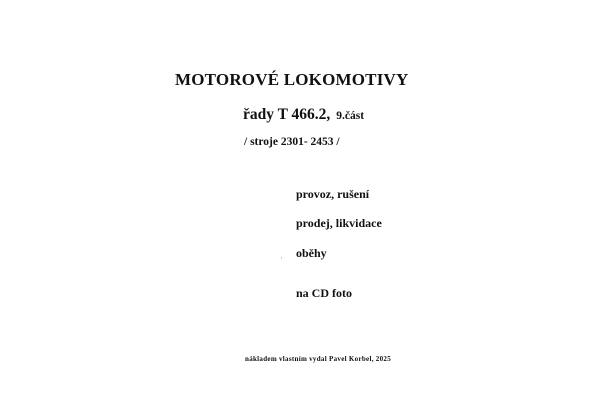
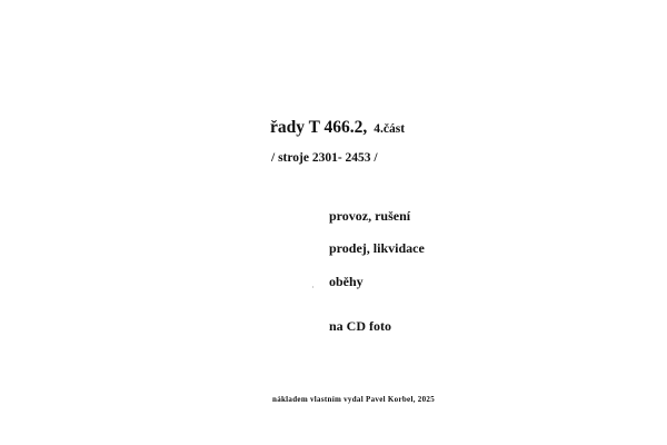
- MOTOROVÉ LOKOMOTIVY
- řady T 466.2, 9.část
+ řady T 466.2, 4.část
  / stroje 2301- 2453 /
  provoz, rušení
  prodej, likvidace
  oběhy
  na CD foto
  nákladem vlastním vydal Pavel Korbel, 2025
